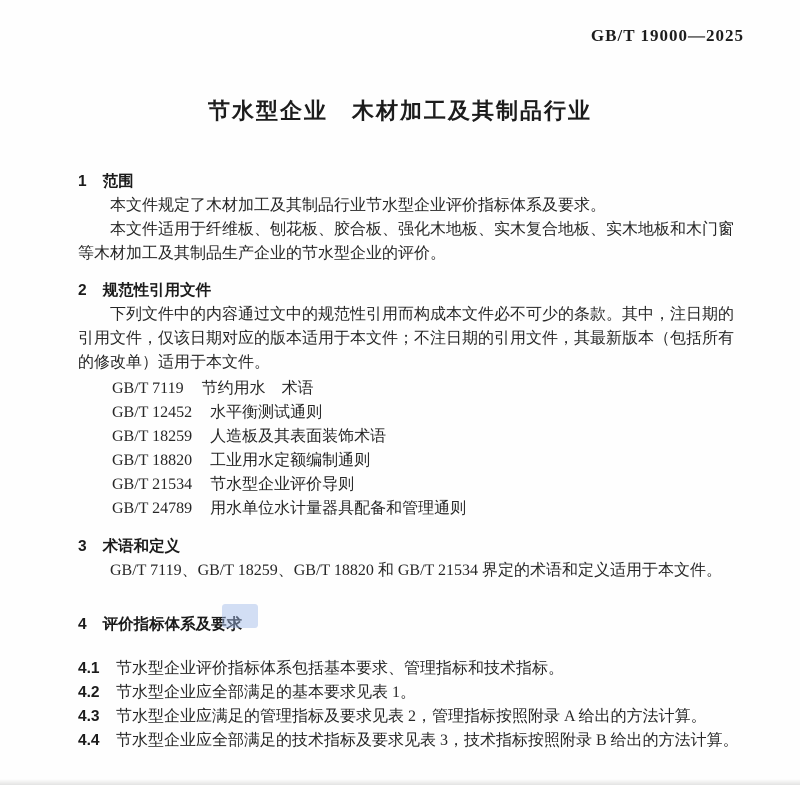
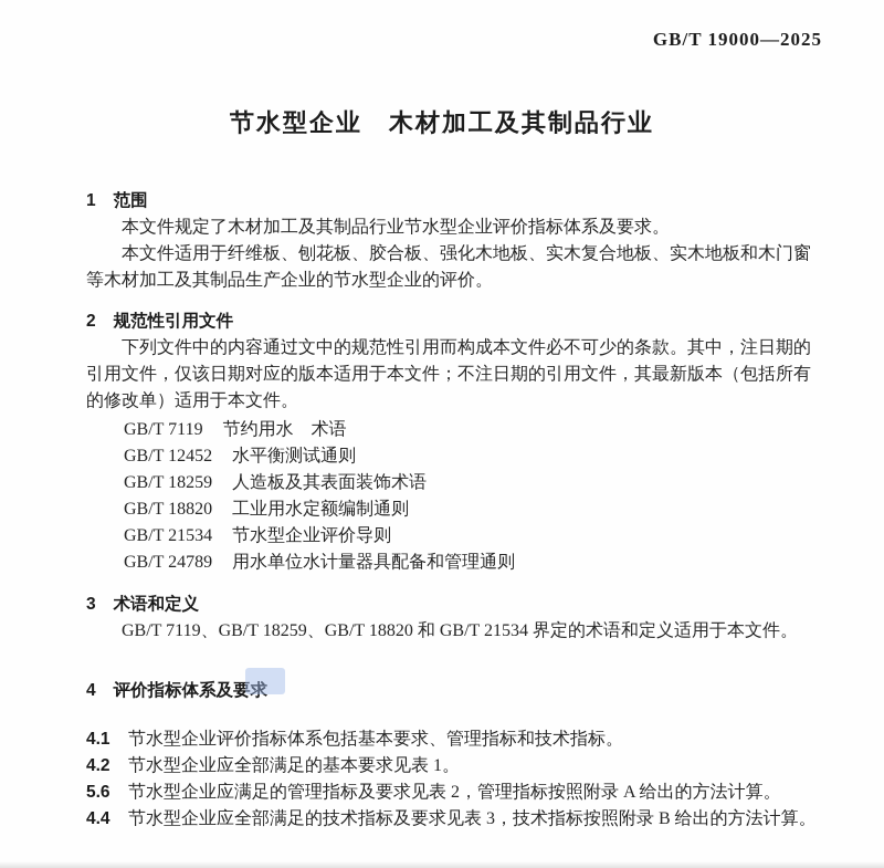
  GB/T 19000—2025
  节水型企业 木材加工及其制品行业
  1 范围
  本文件规定了木材加工及其制品行业节水型企业评价指标体系及要求。
  本文件适用于纤维板、刨花板、胶合板、强化木地板、实木复合地板、实木地板和木门窗等木材加工及其制品生产企业的节水型企业的评价。
  2 规范性引用文件
  下列文件中的内容通过文中的规范性引用而构成本文件必不可少的条款。其中，注日期的引用文件，仅该日期对应的版本适用于本文件；不注日期的引用文件，其最新版本（包括所有的修改单）适用于本文件。
  GB/T 7119 节约用水 术语
  GB/T 12452 水平衡测试通则
  GB/T 18259 人造板及其表面装饰术语
  GB/T 18820 工业用水定额编制通则
  GB/T 21534 节水型企业评价导则
  GB/T 24789 用水单位水计量器具配备和管理通则
  3 术语和定义
  GB/T 7119、GB/T 18259、GB/T 18820 和 GB/T 21534 界定的术语和定义适用于本文件。
  4 评价指标体系及要求
  4.1 节水型企业评价指标体系包括基本要求、管理指标和技术指标。
  4.2 节水型企业应全部满足的基本要求见表 1。
- 4.3 节水型企业应满足的管理指标及要求见表 2，管理指标按照附录 A 给出的方法计算。
+ 5.6 节水型企业应满足的管理指标及要求见表 2，管理指标按照附录 A 给出的方法计算。
  4.4 节水型企业应全部满足的技术指标及要求见表 3，技术指标按照附录 B 给出的方法计算。
